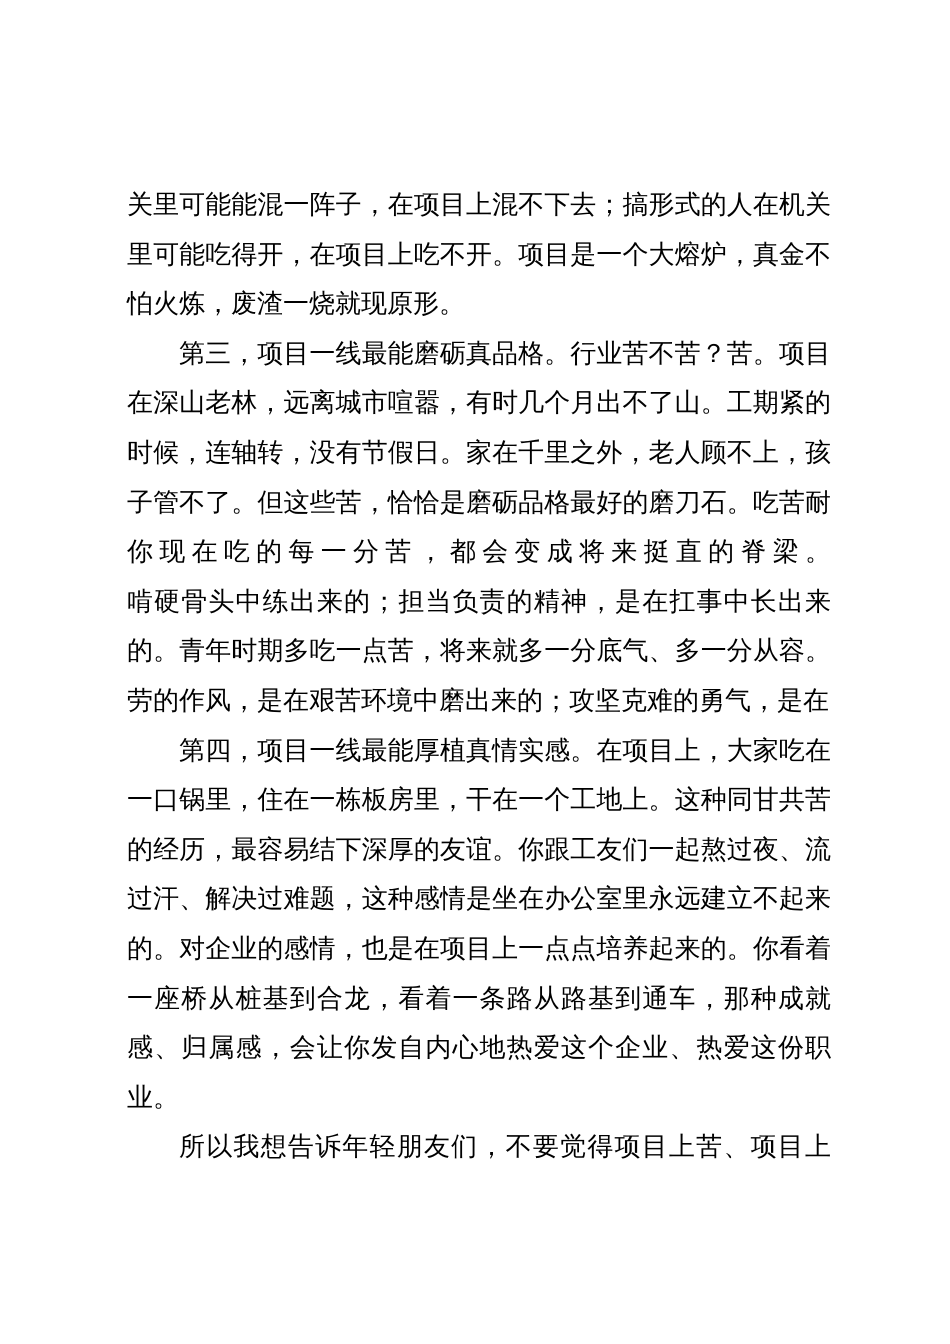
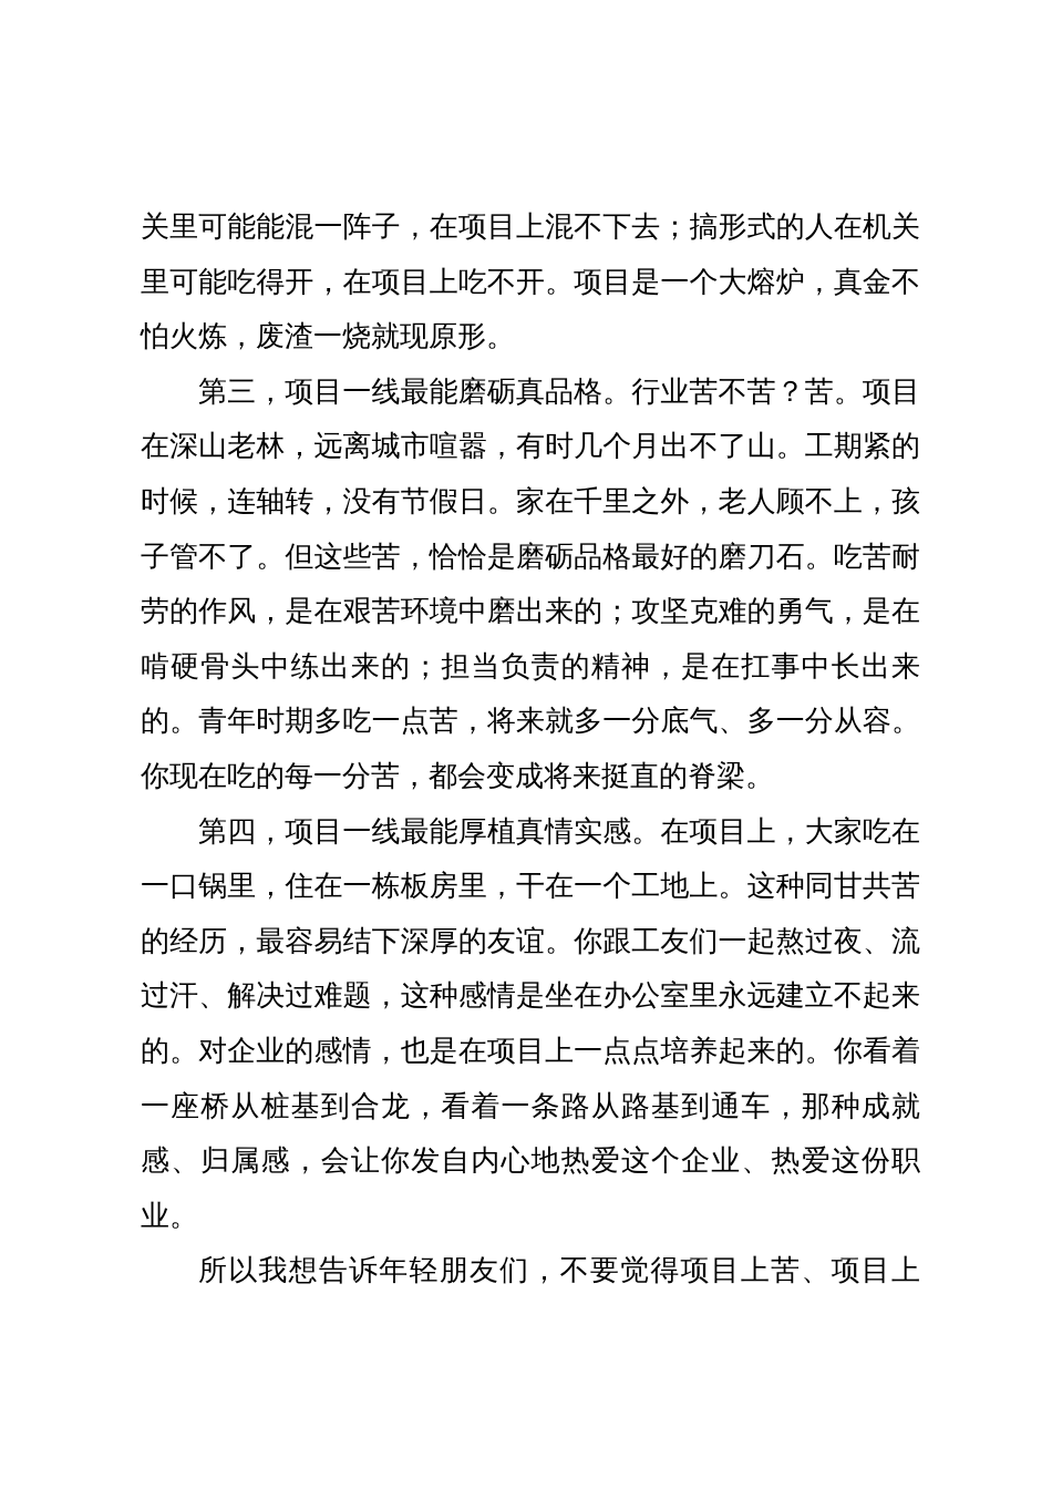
  关里可能能混一阵子，在项目上混不下去；搞形式的人在机关
  里可能吃得开，在项目上吃不开。项目是一个大熔炉，真金不
  怕火炼，废渣一烧就现原形。
  第三，项目一线最能磨砺真品格。行业苦不苦？苦。项目
  在深山老林，远离城市喧嚣，有时几个月出不了山。工期紧的
  时候，连轴转，没有节假日。家在千里之外，老人顾不上，孩
  子管不了。但这些苦，恰恰是磨砺品格最好的磨刀石。吃苦耐
- 你现在吃的每一分苦，都会变成将来挺直的脊梁。
+ 劳的作风，是在艰苦环境中磨出来的；攻坚克难的勇气，是在
  啃硬骨头中练出来的；担当负责的精神，是在扛事中长出来
  的。青年时期多吃一点苦，将来就多一分底气、多一分从容。
- 劳的作风，是在艰苦环境中磨出来的；攻坚克难的勇气，是在
+ 你现在吃的每一分苦，都会变成将来挺直的脊梁。
  第四，项目一线最能厚植真情实感。在项目上，大家吃在
  一口锅里，住在一栋板房里，干在一个工地上。这种同甘共苦
  的经历，最容易结下深厚的友谊。你跟工友们一起熬过夜、流
  过汗、解决过难题，这种感情是坐在办公室里永远建立不起来
  的。对企业的感情，也是在项目上一点点培养起来的。你看着
  一座桥从桩基到合龙，看着一条路从路基到通车，那种成就
  感、归属感，会让你发自内心地热爱这个企业、热爱这份职
  业。
  所以我想告诉年轻朋友们，不要觉得项目上苦、项目上
